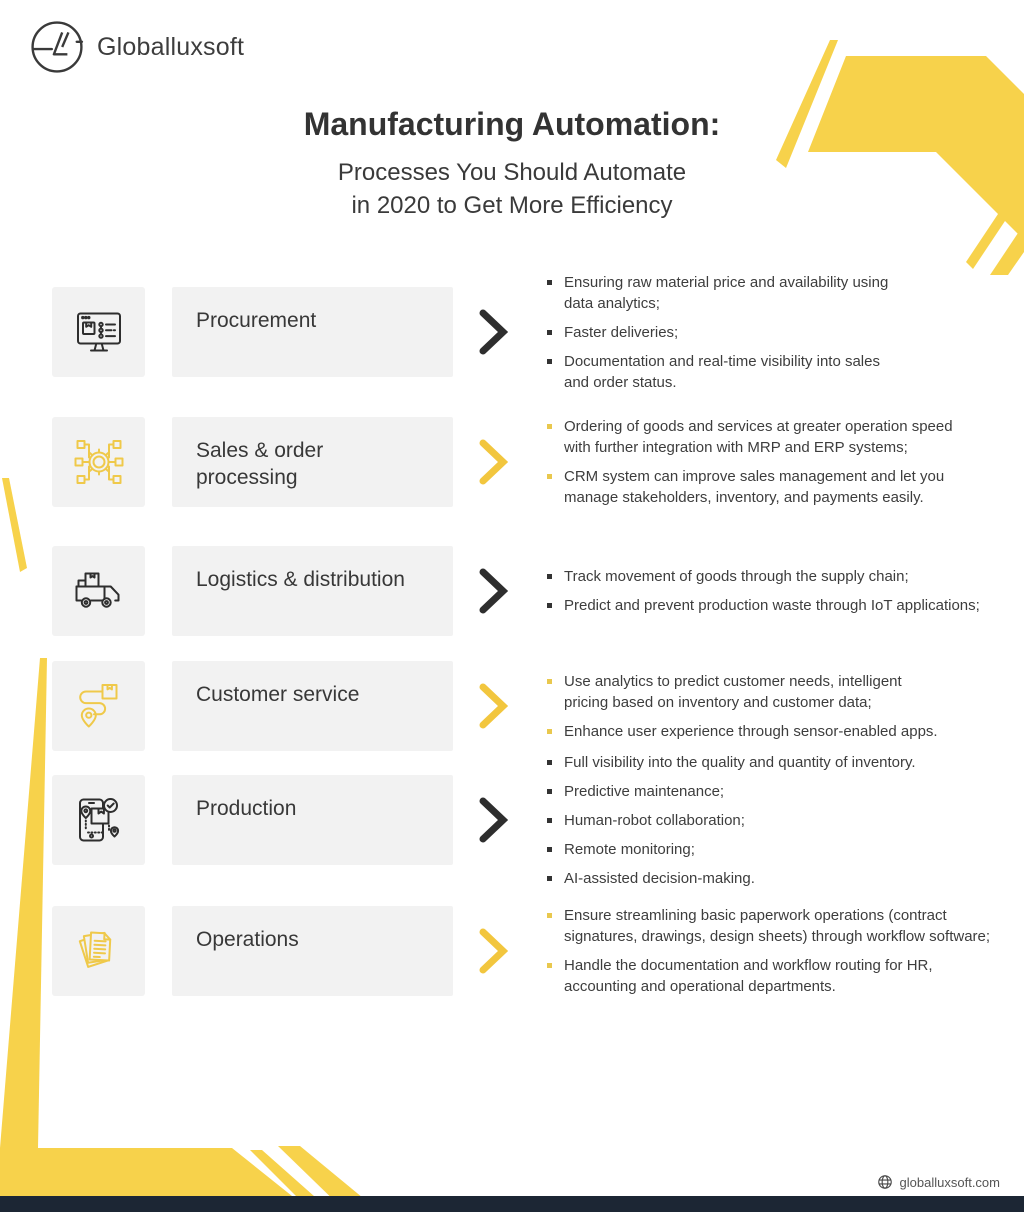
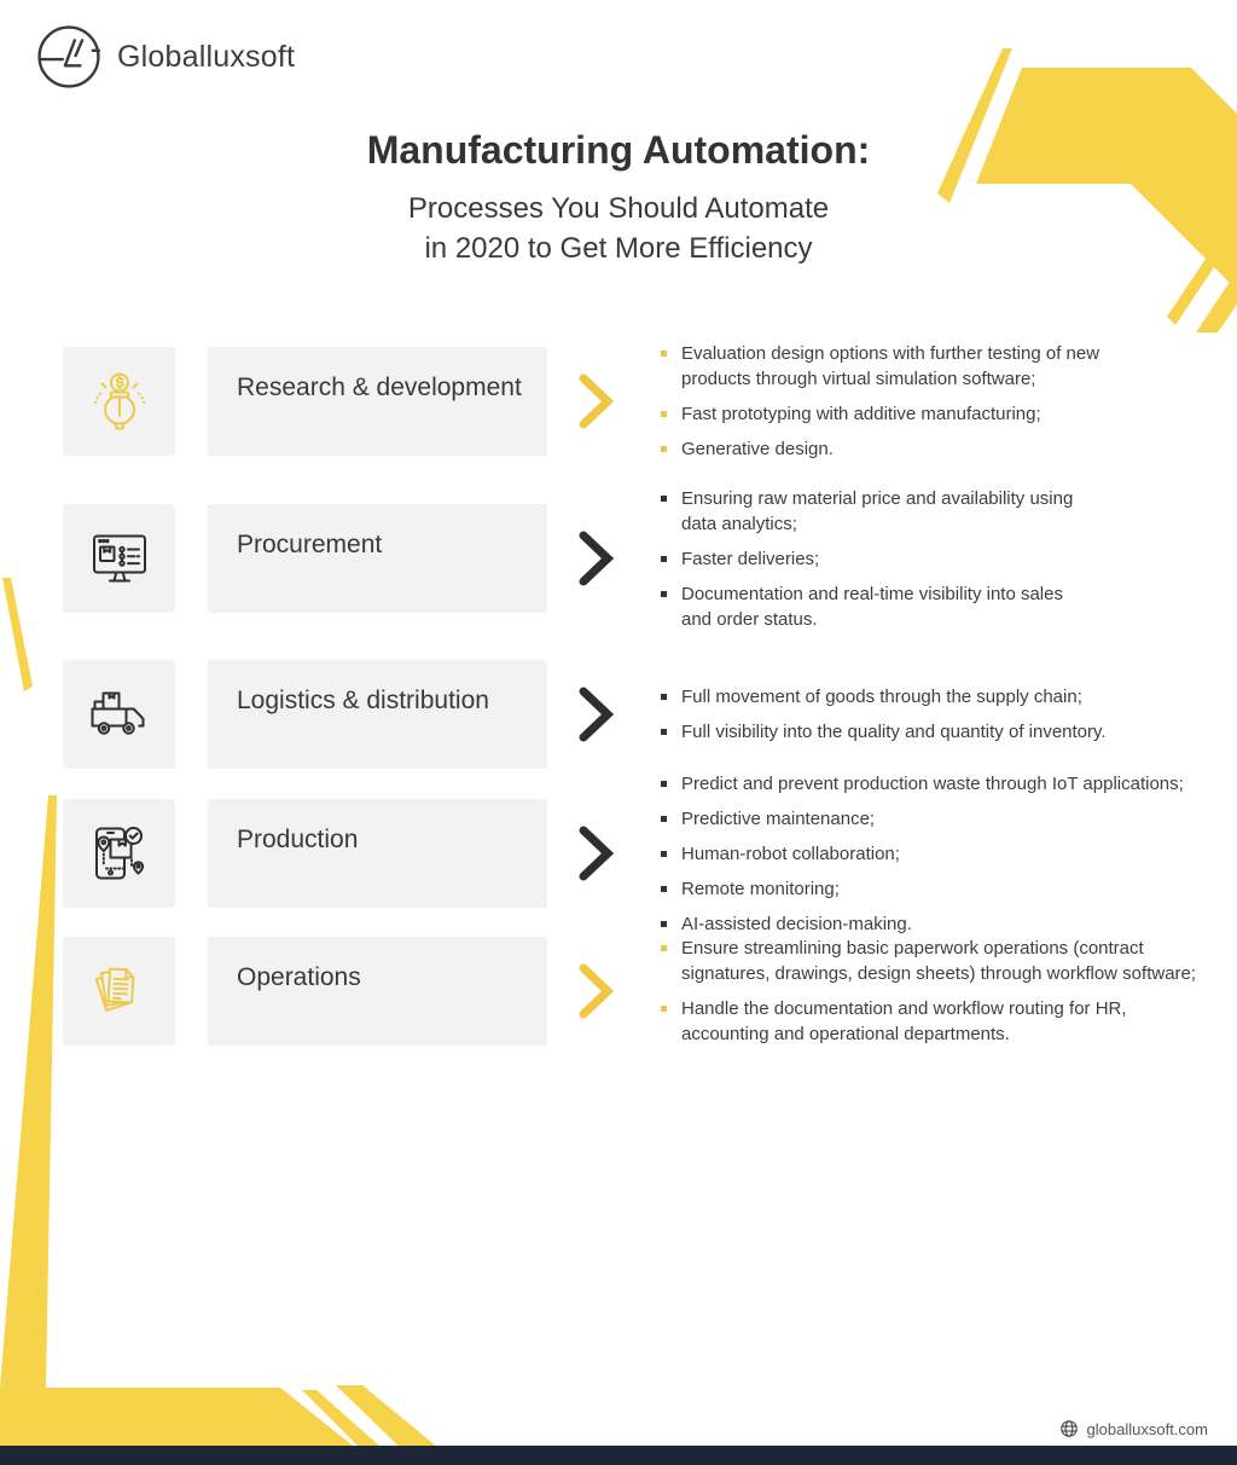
  Globalluxsoft
  Manufacturing Automation:
  Processes You Should Automate
  in 2020 to Get More Efficiency
+ Research & development
+ Evaluation design options with further testing of new
+ products through virtual simulation software;
+ Fast prototyping with additive manufacturing;
+ Generative design.
  Procurement
  Ensuring raw material price and availability using
  data analytics;
  Faster deliveries;
  Documentation and real-time visibility into sales
  and order status.
- Sales & order
- processing
- Ordering of goods and services at greater operation speed
- with further integration with MRP and ERP systems;
- CRM system can improve sales management and let you
- manage stakeholders, inventory, and payments easily.
  Logistics & distribution
- Track movement of goods through the supply chain;
+ Full movement of goods through the supply chain;
- Predict and prevent production waste through IoT applications;
+ Full visibility into the quality and quantity of inventory.
- Customer service
- Use analytics to predict customer needs, intelligent
- pricing based on inventory and customer data;
- Enhance user experience through sensor-enabled apps.
  Production
- Full visibility into the quality and quantity of inventory.
+ Predict and prevent production waste through IoT applications;
  Predictive maintenance;
  Human-robot collaboration;
  Remote monitoring;
  AI-assisted decision-making.
  Operations
  Ensure streamlining basic paperwork operations (contract
  signatures, drawings, design sheets) through workflow software;
  Handle the documentation and workflow routing for HR,
  accounting and operational departments.
  globalluxsoft.com
